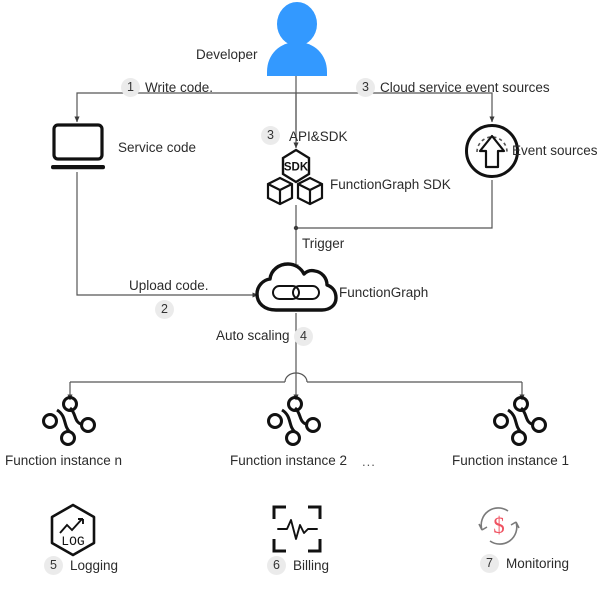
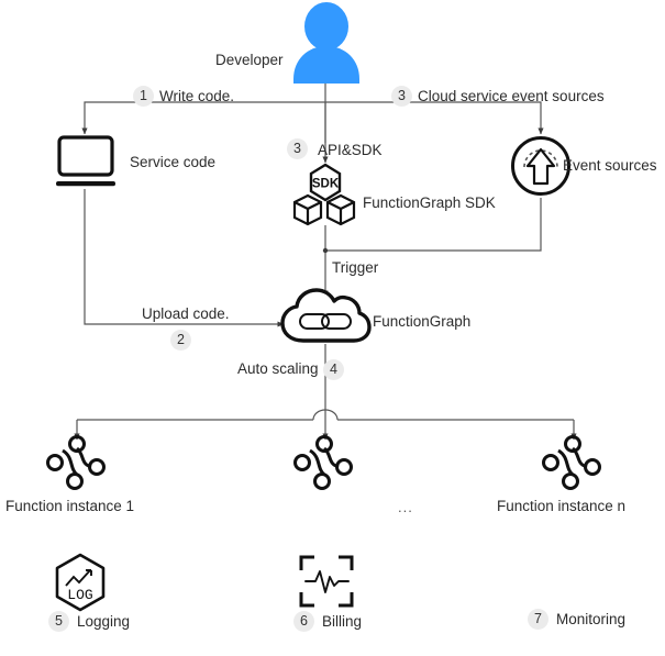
  Developer
  1
  Write code.
  3
  Cloud service event sources
  Service code
  3
  API&SDK
  SDK
  FunctionGraph SDK
  Event sources
  Trigger
  Upload code.
  2
  FunctionGraph
  Auto scaling
  4
- Function instance n
+ Function instance 1
- Function instance 2
  ...
- Function instance 1
+ Function instance n
  LOG
  5
  Logging
  6
  Billing
- $
  7
  Monitoring
